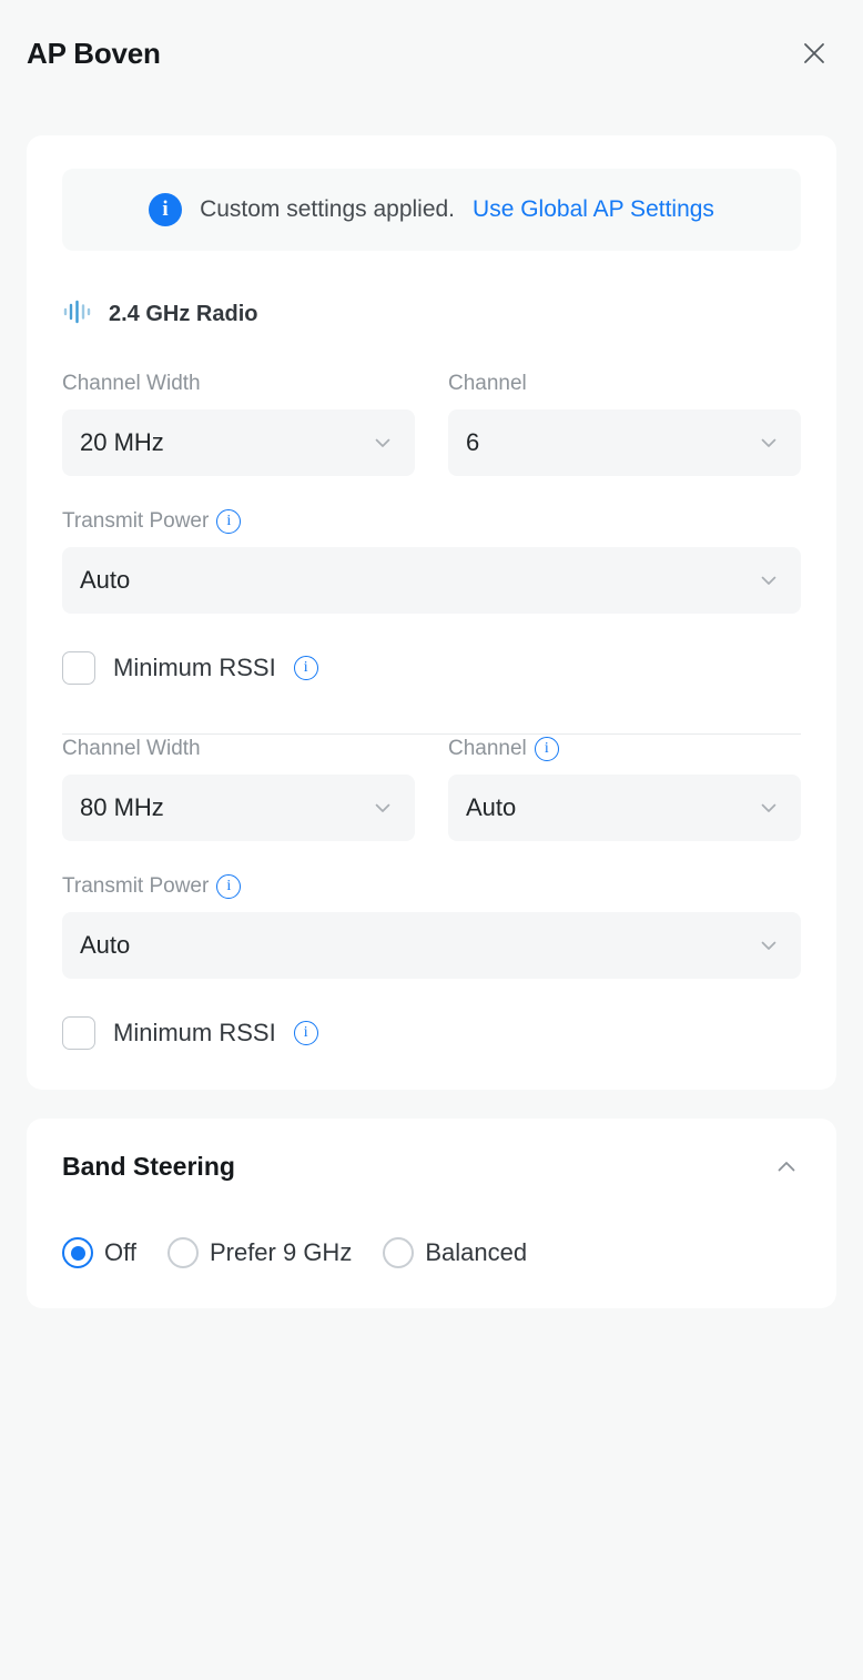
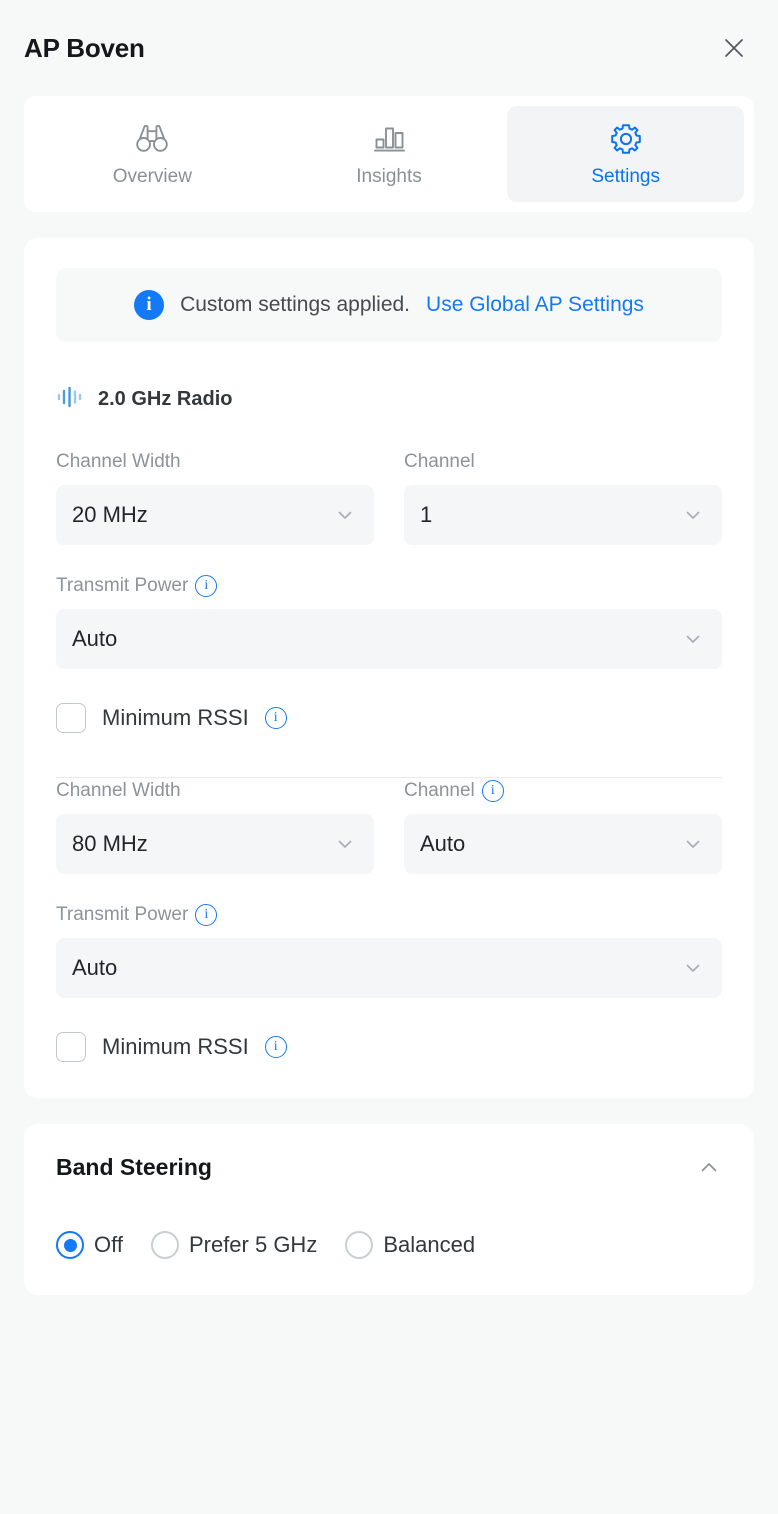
  AP Boven
+ Overview
+ Insights
+ Settings
  i
  Custom settings applied.
  Use Global AP Settings
- 2.4 GHz Radio
+ 2.0 GHz Radio
  Channel Width
  20 MHz
  Channel
- 6
+ 1
  Transmit Power
  i
  Auto
  Minimum RSSI
  i
  Channel Width
  80 MHz
  Channel
  i
  Auto
  Transmit Power
  i
  Auto
  Minimum RSSI
  i
  Band Steering
  Off
- Prefer 9 GHz
+ Prefer 5 GHz
  Balanced
